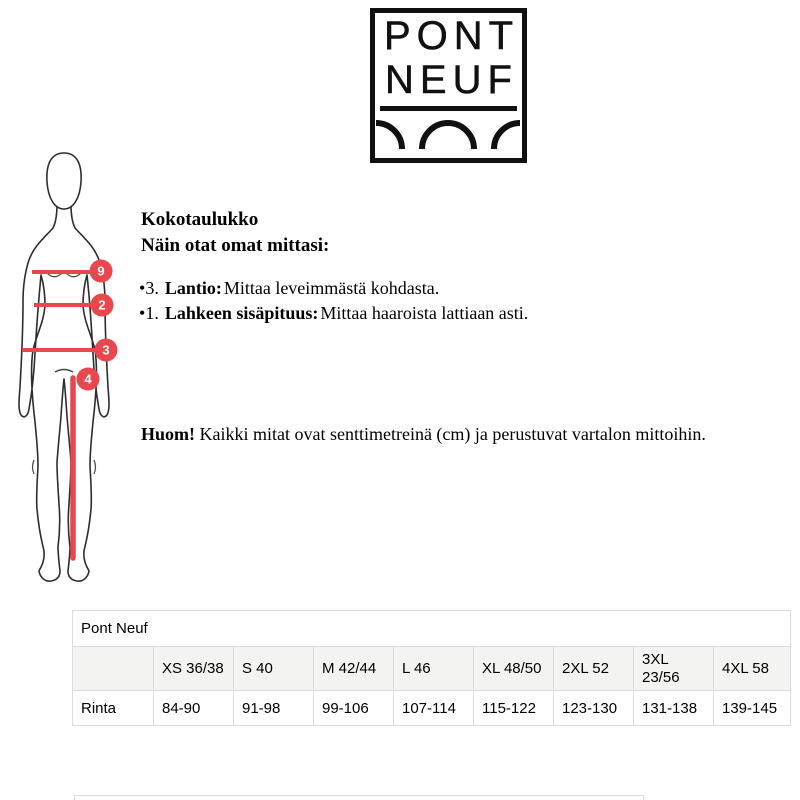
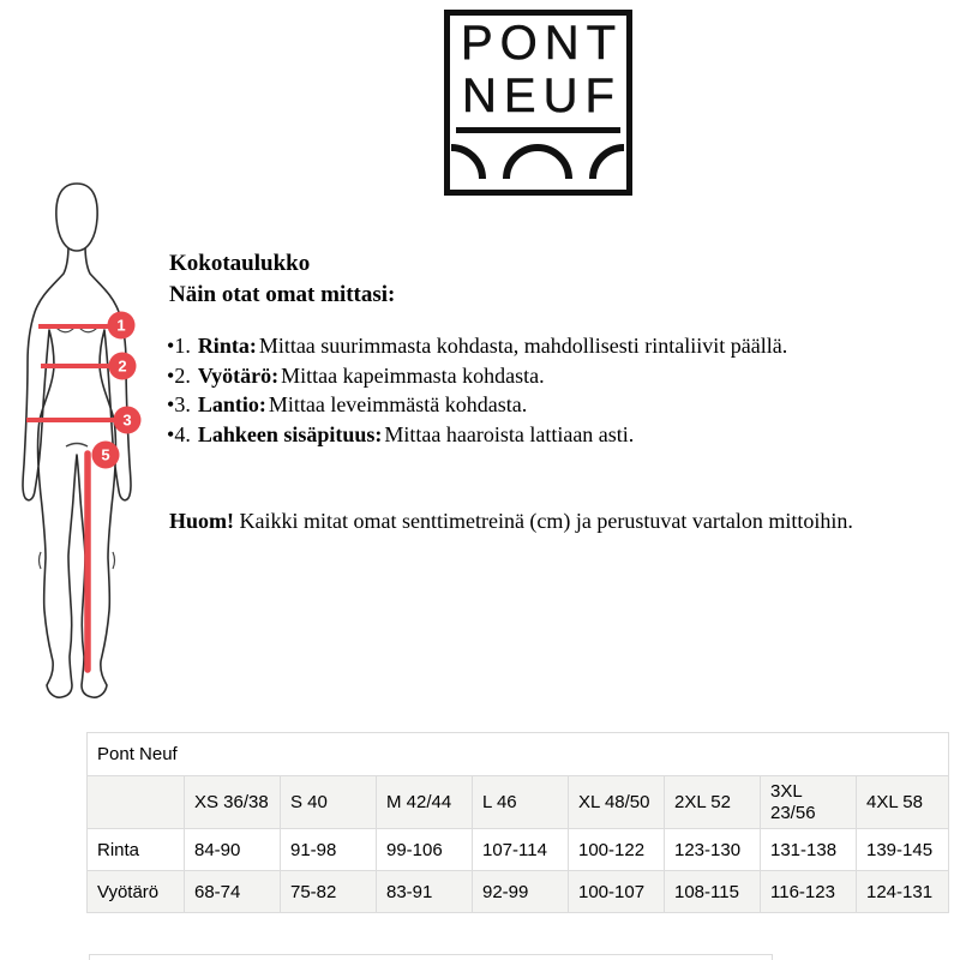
  PONT
  NEUF
- 9
+ 1
  2
  3
- 4
+ 5
  Kokotaulukko
  Näin otat omat mittasi:
+ •1. Rinta:Mittaa suurimmasta kohdasta, mahdollisesti rintaliivit päällä.
+ •2. Vyötärö:Mittaa kapeimmasta kohdasta.
  •3. Lantio:Mittaa leveimmästä kohdasta.
- •1. Lahkeen sisäpituus:Mittaa haaroista lattiaan asti.
+ •4. Lahkeen sisäpituus:Mittaa haaroista lattiaan asti.
- Huom! Kaikki mitat ovat senttimetreinä (cm) ja perustuvat vartalon mittoihin.
+ Huom! Kaikki mitat omat senttimetreinä (cm) ja perustuvat vartalon mittoihin.
  Pont Neuf
  	XS 36/38	S 40	M 42/44	L 46	XL 48/50	2XL 52	3XL 23/56	4XL 58
- Rinta	84-90	91-98	99-106	107-114	115-122	123-130	131-138	139-145
+ Rinta	84-90	91-98	99-106	107-114	100-122	123-130	131-138	139-145
+ Vyötärö	68-74	75-82	83-91	92-99	100-107	108-115	116-123	124-131
